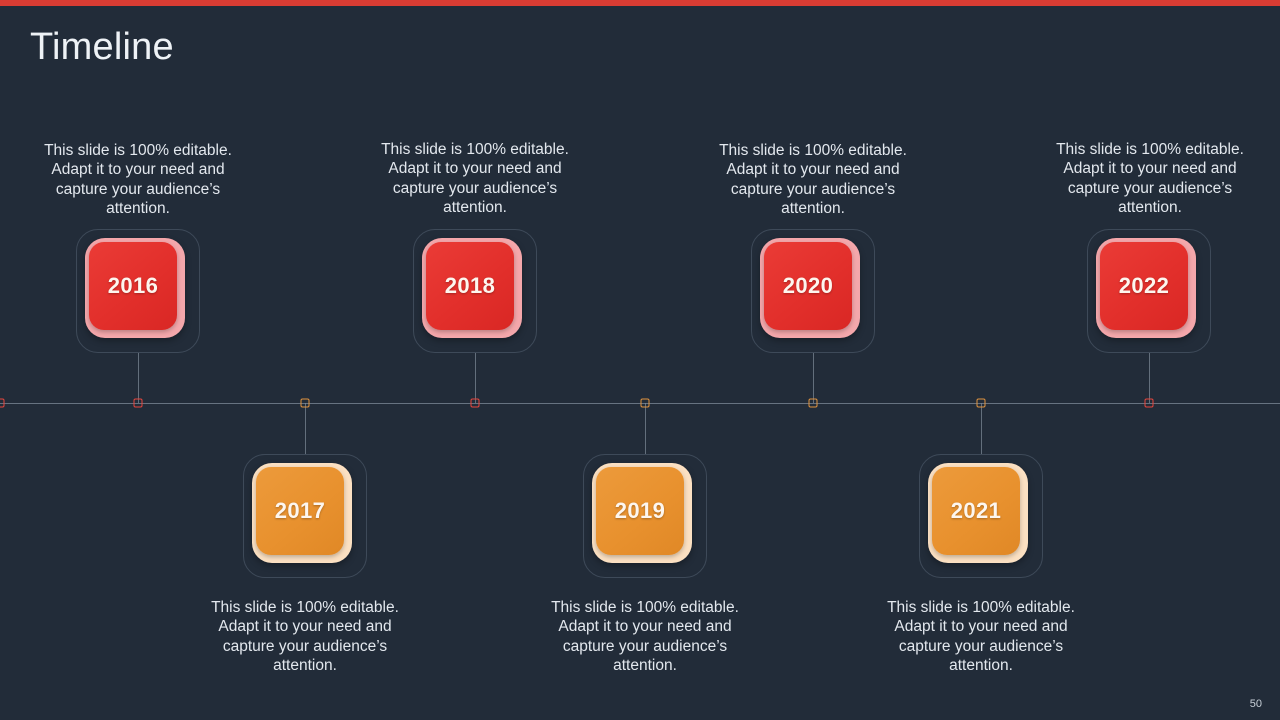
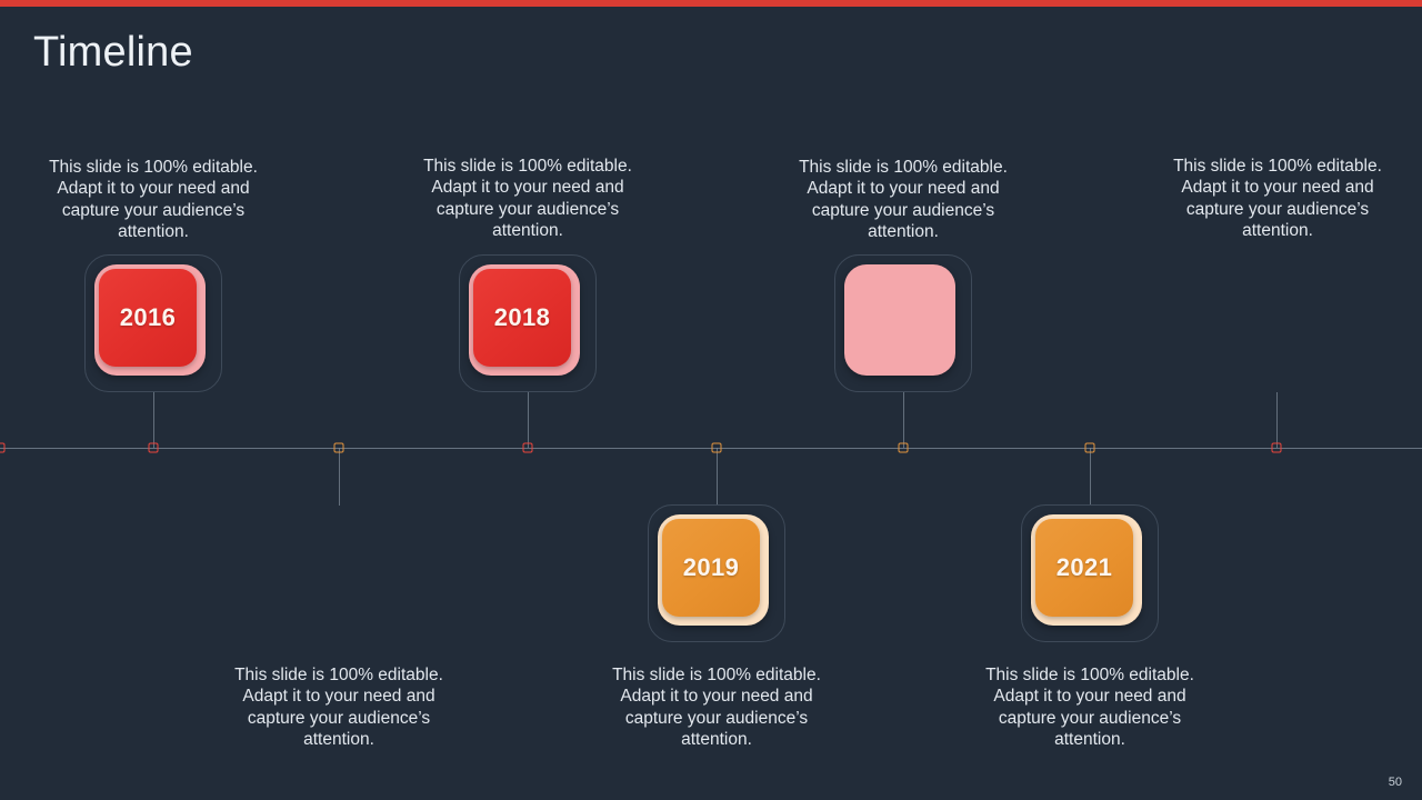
  Timeline
  This slide is 100% editable. Adapt it to your need and capture your audience’s attention.
  This slide is 100% editable. Adapt it to your need and capture your audience’s attention.
  This slide is 100% editable. Adapt it to your need and capture your audience’s attention.
  This slide is 100% editable. Adapt it to your need and capture your audience’s attention.
  2016
  2018
- 2020
- 2022
- 2017
  2019
  2021
  This slide is 100% editable. Adapt it to your need and capture your audience’s attention.
  This slide is 100% editable. Adapt it to your need and capture your audience’s attention.
  This slide is 100% editable. Adapt it to your need and capture your audience’s attention.
  50
